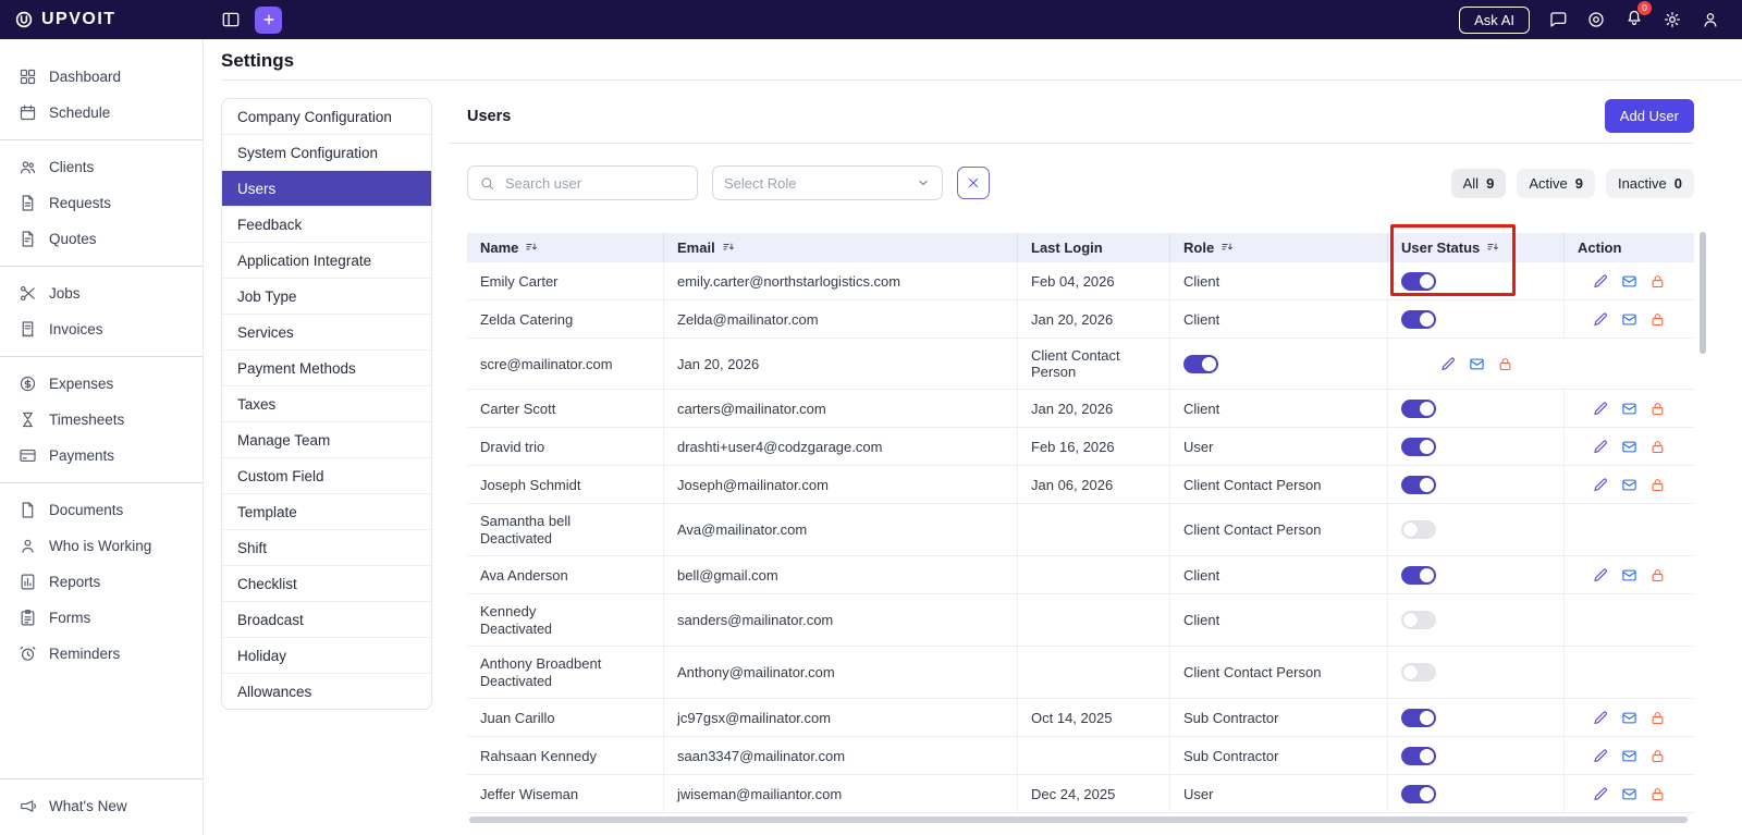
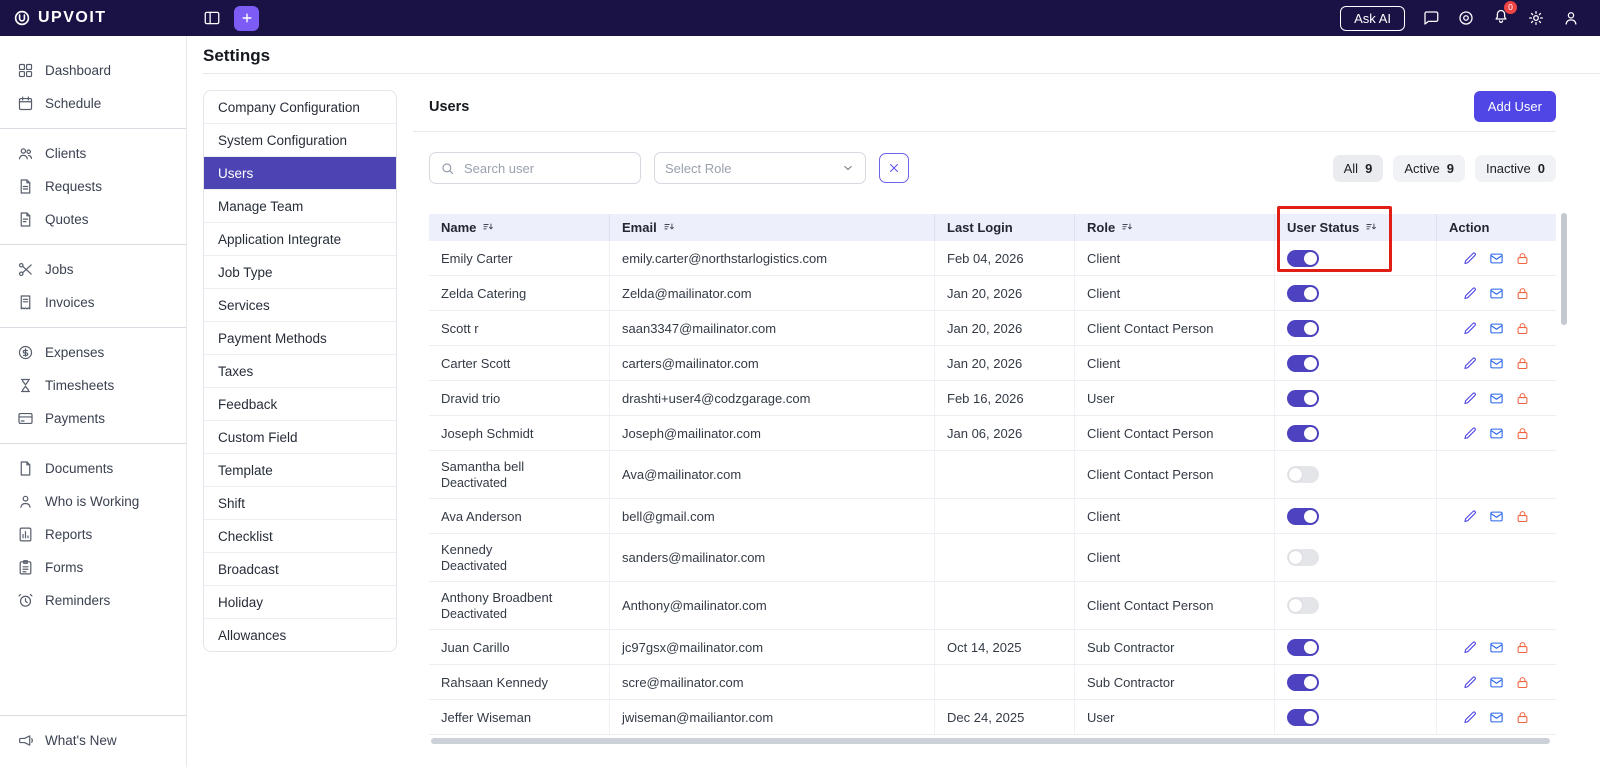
  UPVOIT
  Ask AI
  0
  Dashboard
  Schedule
  Clients
  Requests
  Quotes
  Jobs
  Invoices
  Expenses
  Timesheets
  Payments
  Documents
  Who is Working
  Reports
  Forms
  Reminders
  What's New
  Settings
  Company Configuration
  System Configuration
  Users
- Feedback
+ Manage Team
  Application Integrate
  Job Type
  Services
  Payment Methods
  Taxes
- Manage Team
+ Feedback
  Custom Field
  Template
  Shift
  Checklist
  Broadcast
  Holiday
  Allowances
  Users
  Add User
  Search user
  Select Role
  All
  9
  Active
  9
  Inactive
  0
  Name
  Email
  Last Login
  Role
  User Status
  Action
  Emily Carter
  emily.carter@northstarlogistics.com
  Feb 04, 2026
  Client
  Zelda Catering
  Zelda@mailinator.com
  Jan 20, 2026
  Client
+ Scott r
- scre@mailinator.com
+ saan3347@mailinator.com
  Jan 20, 2026
  Client Contact Person
  Carter Scott
  carters@mailinator.com
  Jan 20, 2026
  Client
  Dravid trio
  drashti+user4@codzgarage.com
  Feb 16, 2026
  User
  Joseph Schmidt
  Joseph@mailinator.com
  Jan 06, 2026
  Client Contact Person
  Samantha bell
  Deactivated
  Ava@mailinator.com
  Client Contact Person
  Ava Anderson
  bell@gmail.com
  Client
  Kennedy
  Deactivated
  sanders@mailinator.com
  Client
  Anthony Broadbent
  Deactivated
  Anthony@mailinator.com
  Client Contact Person
  Juan Carillo
  jc97gsx@mailinator.com
  Oct 14, 2025
  Sub Contractor
  Rahsaan Kennedy
- saan3347@mailinator.com
+ scre@mailinator.com
  Sub Contractor
  Jeffer Wiseman
  jwiseman@mailiantor.com
  Dec 24, 2025
  User
